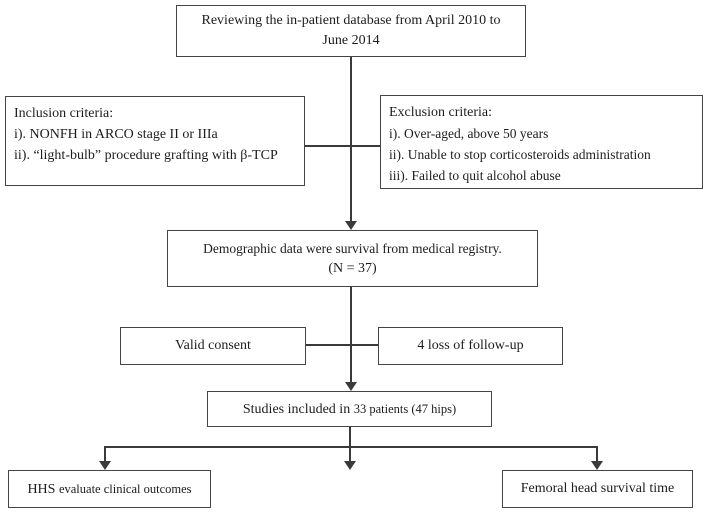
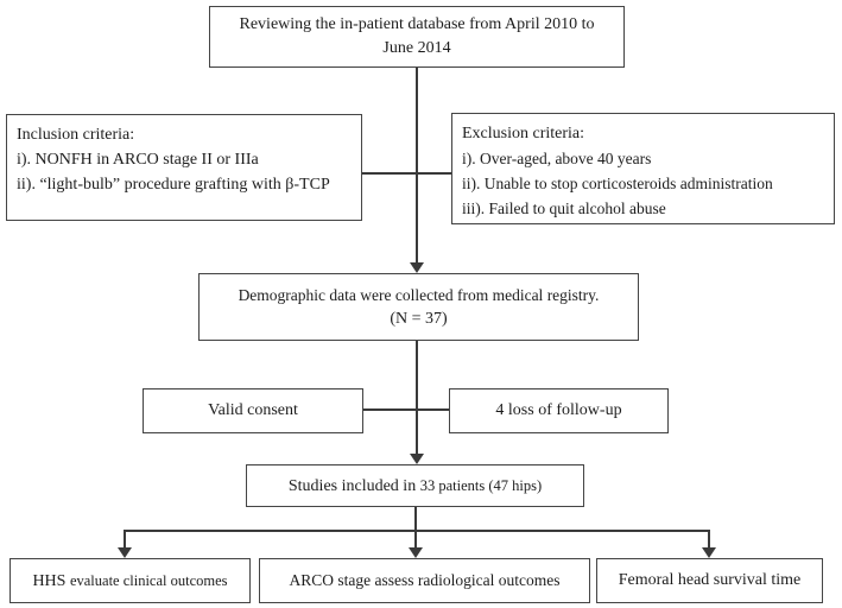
  Reviewing the in-patient database from April 2010 to
  June 2014
  Inclusion criteria:
  i). NONFH in ARCO stage II or IIIa
  ii). “light-bulb” procedure grafting with β-TCP
  Exclusion criteria:
- i). Over-aged, above 50 years
+ i). Over-aged, above 40 years
  ii). Unable to stop corticosteroids administration
  iii). Failed to quit alcohol abuse
- Demographic data were survival from medical registry.
+ Demographic data were collected from medical registry.
  (N = 37)
  Valid consent
  4 loss of follow-up
  Studies included in 33 patients (47 hips)
  HHS evaluate clinical outcomes
+ ARCO stage assess radiological outcomes
  Femoral head survival time
